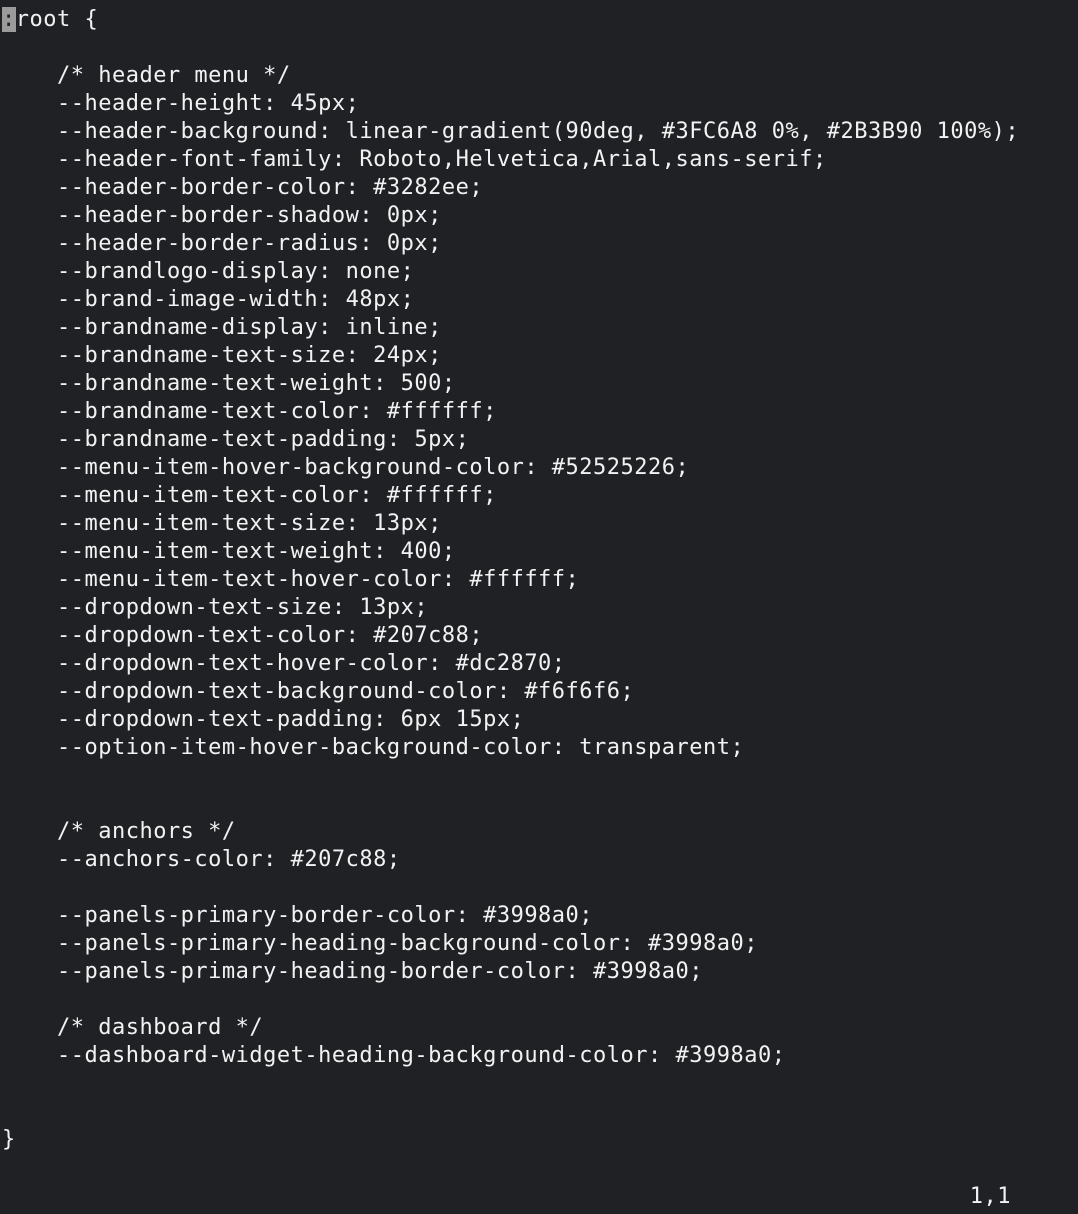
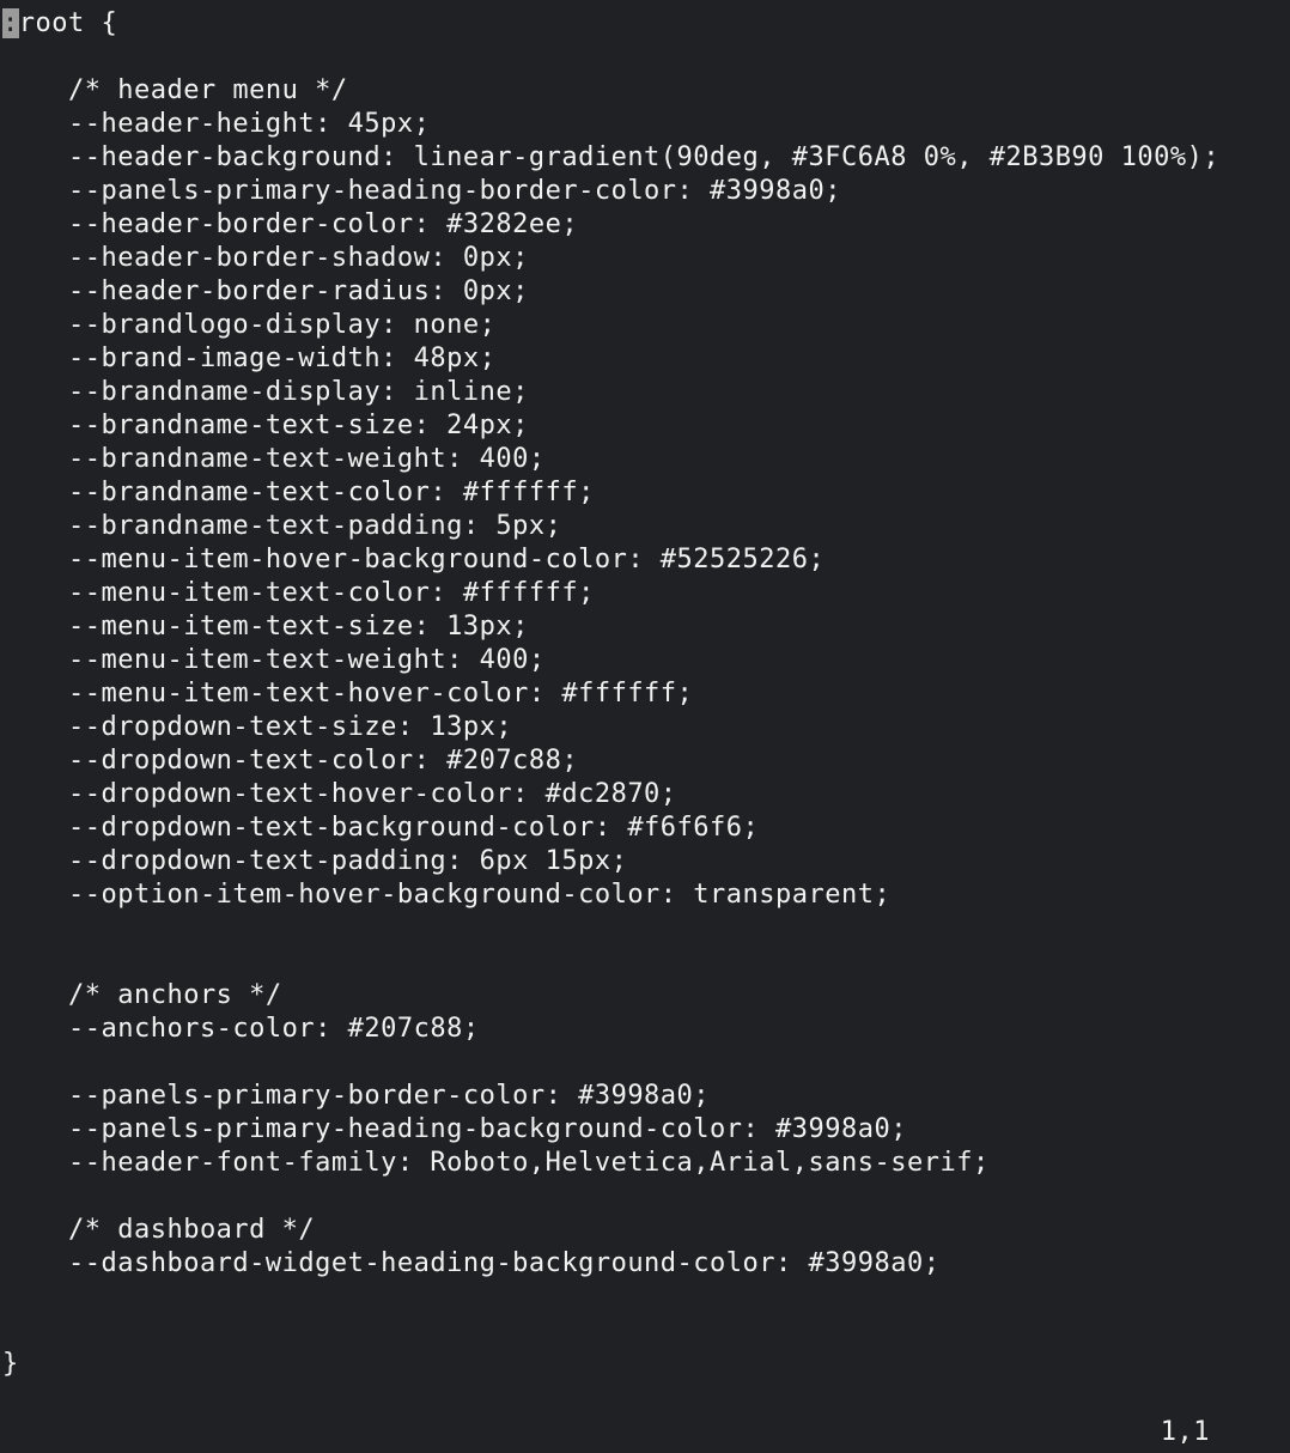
  :root {
  /* header menu */
  --header-height: 45px;
  --header-background: linear-gradient(90deg, #3FC6A8 0%, #2B3B90 100%);
- --header-font-family: Roboto,Helvetica,Arial,sans-serif;
+ --panels-primary-heading-border-color: #3998a0;
  --header-border-color: #3282ee;
  --header-border-shadow: 0px;
  --header-border-radius: 0px;
  --brandlogo-display: none;
  --brand-image-width: 48px;
  --brandname-display: inline;
  --brandname-text-size: 24px;
- --brandname-text-weight: 500;
+ --brandname-text-weight: 400;
  --brandname-text-color: #ffffff;
  --brandname-text-padding: 5px;
  --menu-item-hover-background-color: #52525226;
  --menu-item-text-color: #ffffff;
  --menu-item-text-size: 13px;
  --menu-item-text-weight: 400;
  --menu-item-text-hover-color: #ffffff;
  --dropdown-text-size: 13px;
  --dropdown-text-color: #207c88;
  --dropdown-text-hover-color: #dc2870;
  --dropdown-text-background-color: #f6f6f6;
  --dropdown-text-padding: 6px 15px;
  --option-item-hover-background-color: transparent;
  /* anchors */
  --anchors-color: #207c88;
  --panels-primary-border-color: #3998a0;
  --panels-primary-heading-background-color: #3998a0;
- --panels-primary-heading-border-color: #3998a0;
+ --header-font-family: Roboto,Helvetica,Arial,sans-serif;
  /* dashboard */
  --dashboard-widget-heading-background-color: #3998a0;
  }
  1,1
